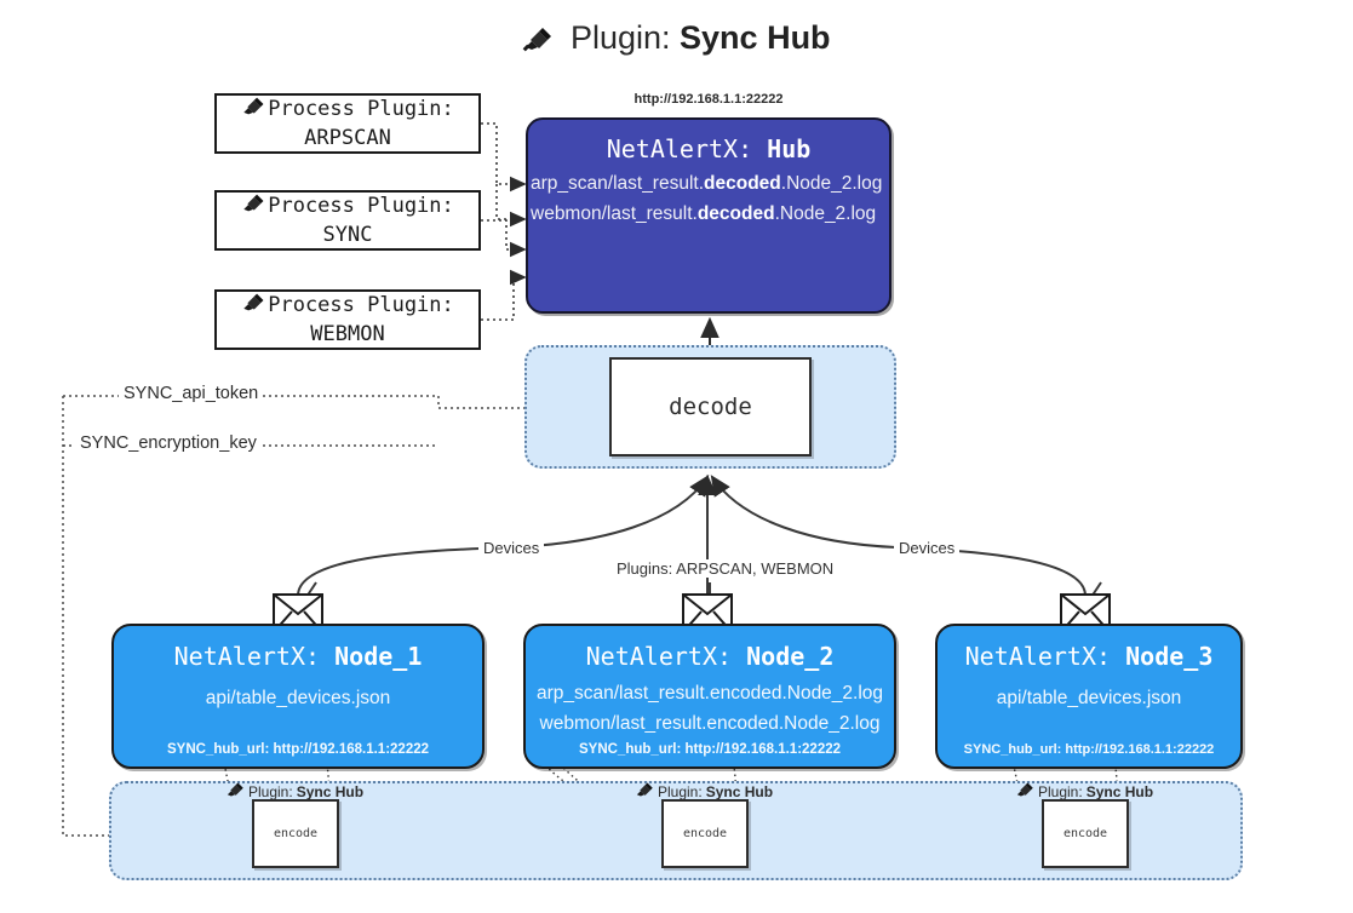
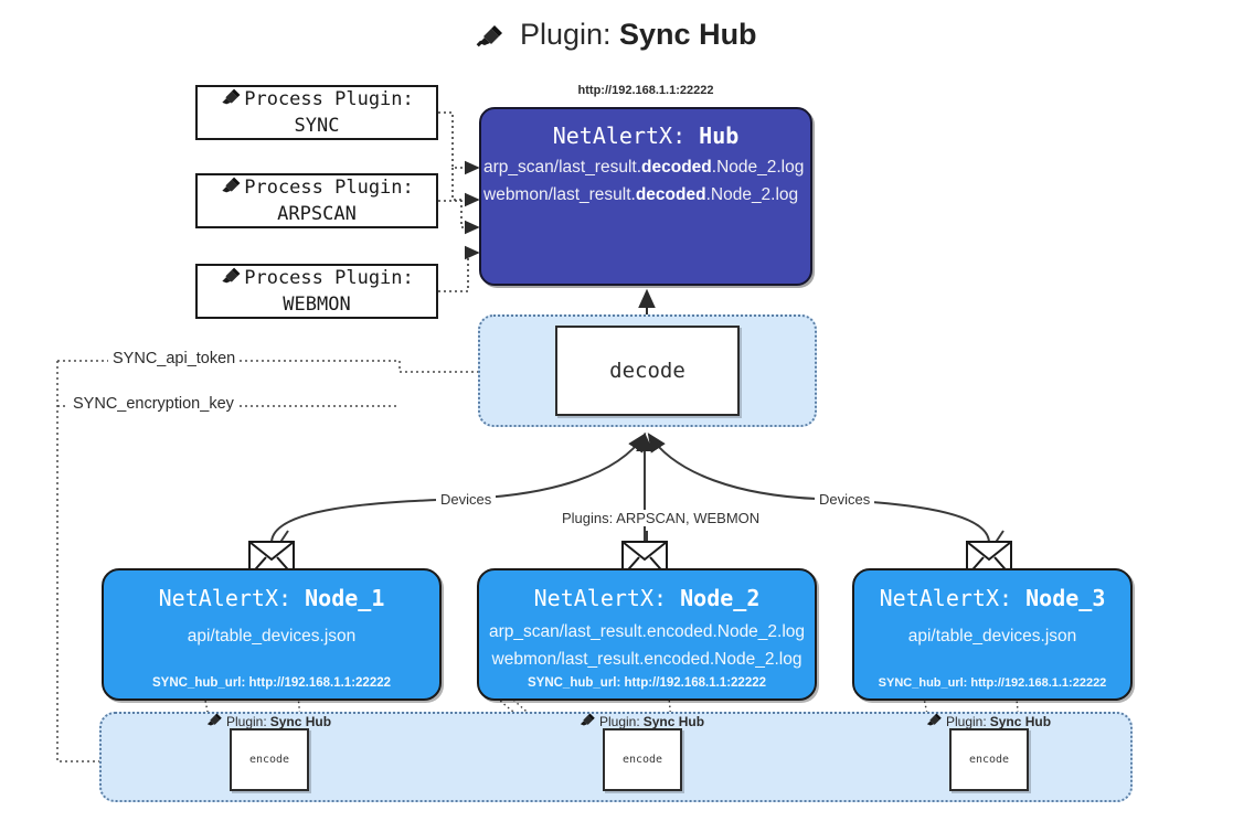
  Plugin: Sync Hub
  Process Plugin:
- ARPSCAN
+ SYNC
  Process Plugin:
- SYNC
+ ARPSCAN
  Process Plugin:
  WEBMON
  http://192.168.1.1:22222
  NetAlertX: Hub
  arp_scan/last_result.decoded.Node_2.log
  webmon/last_result.decoded.Node_2.log
  decode
  SYNC_api_token
  SYNC_encryption_key
  Devices
  Devices
  Plugins: ARPSCAN, WEBMON
  NetAlertX: Node_1
  api/table_devices.json
  SYNC_hub_url: http://192.168.1.1:22222
  NetAlertX: Node_2
  arp_scan/last_result.encoded.Node_2.log
  webmon/last_result.encoded.Node_2.log
  SYNC_hub_url: http://192.168.1.1:22222
  NetAlertX: Node_3
  api/table_devices.json
  SYNC_hub_url: http://192.168.1.1:22222
  Plugin:
  Sync Hub
  encode
  Plugin:
  Sync Hub
  encode
  Plugin:
  Sync Hub
  encode
